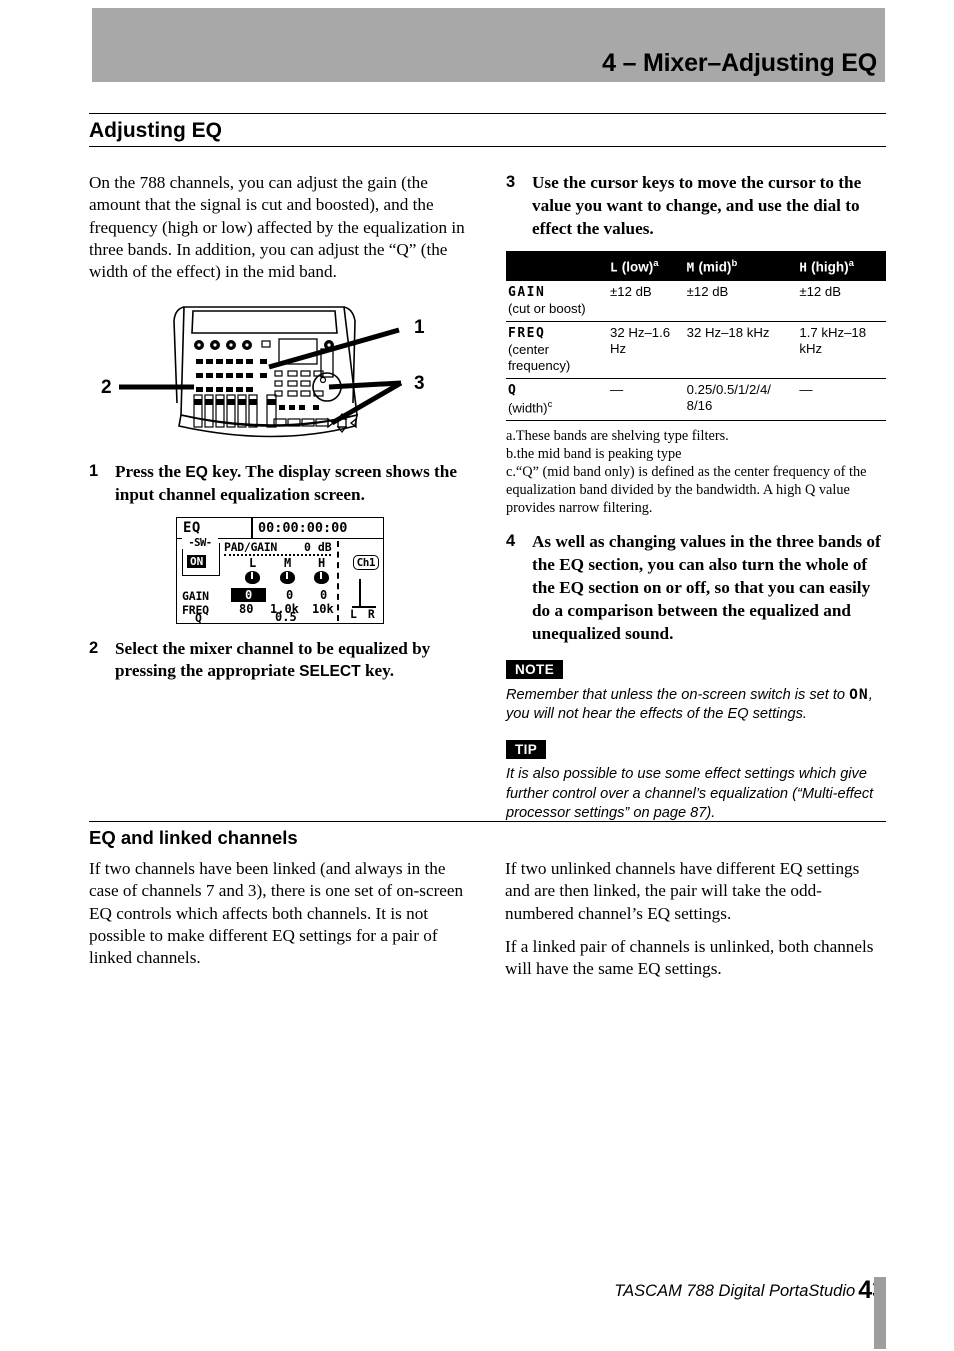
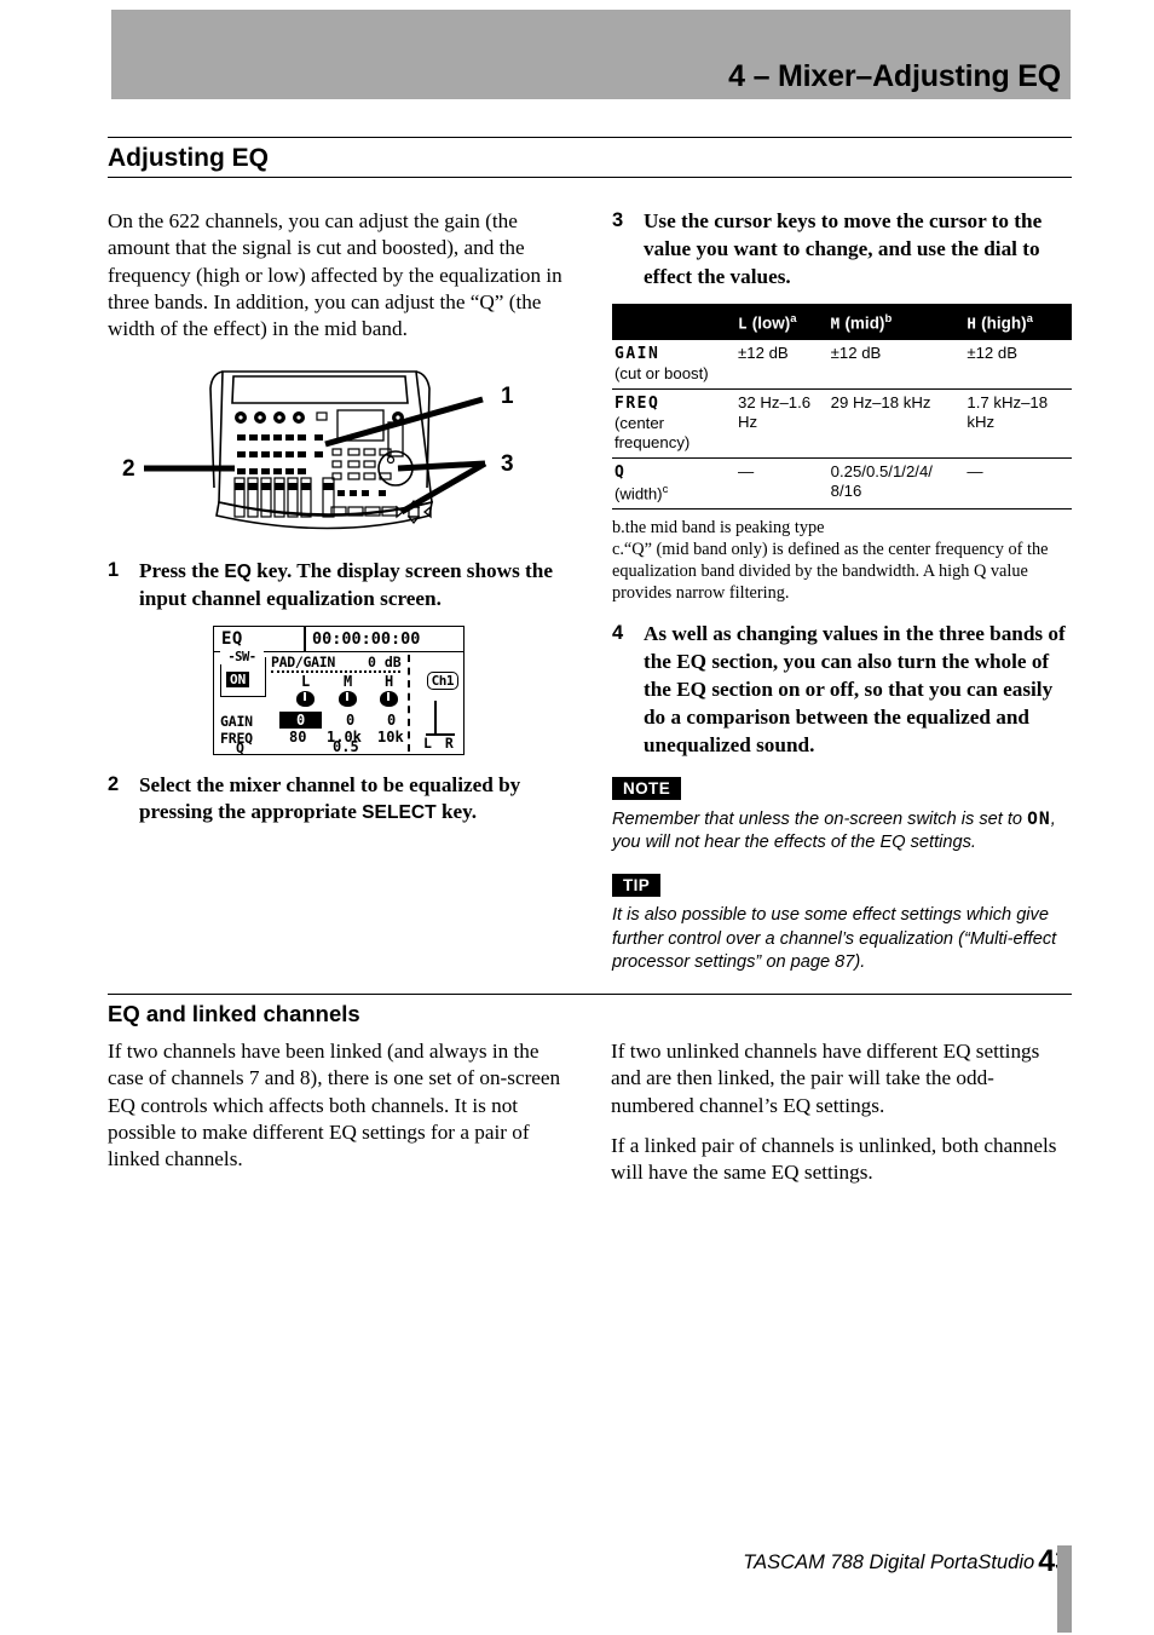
  4 – Mixer–Adjusting EQ
  Adjusting EQ
- On the 788 channels, you can adjust the gain (the amount that the signal is cut and boosted), and the frequency (high or low) affected by the equalization in three bands. In addition, you can adjust the “Q” (the width of the effect) in the mid band.
+ On the 622 channels, you can adjust the gain (the amount that the signal is cut and boosted), and the frequency (high or low) affected by the equalization in three bands. In addition, you can adjust the “Q” (the width of the effect) in the mid band.
  1
  2
  3
  1
  Press the EQ key. The display screen shows the input channel equalization screen.
  EQ
  00:00:00:00
  -SW-
  ON
  PAD/GAIN
  0 dB
  Ch1
  L
  M
  H
  GAIN
  0
  0
  0
  FREQ
  80
  1.0k
  10k
  Q
  0.5
  L R
  2
  Select the mixer channel to be equalized by pressing the appropriate SELECT key.
  3
  Use the cursor keys to move the cursor to the value you want to change, and use the dial to effect the values.
  	L (low)a	M (mid)b	H (high)a
  GAIN (cut or boost)	±12 dB	±12 dB	±12 dB
- FREQ (center frequency)	32 Hz–1.6 Hz	32 Hz–18 kHz	1.7 kHz–18 kHz
+ FREQ (center frequency)	32 Hz–1.6 Hz	29 Hz–18 kHz	1.7 kHz–18 kHz
  Q (width)c	—	0.25/0.5/1/2/4/ 8/16	—
- a.These bands are shelving type filters.
  b.the mid band is peaking type
  c.“Q” (mid band only) is defined as the center frequency of the equalization band divided by the bandwidth. A high Q value provides narrow filtering.
  4
  As well as changing values in the three bands of the EQ section, you can also turn the whole of the EQ section on or off, so that you can easily do a comparison between the equalized and unequalized sound.
  NOTE
  Remember that unless the on-screen switch is set to ON, you will not hear the effects of the EQ settings.
  TIP
  It is also possible to use some effect settings which give further control over a channel’s equalization (“Multi-effect processor settings” on page 87).
  EQ and linked channels
- If two channels have been linked (and always in the case of channels 7 and 3), there is one set of on-screen EQ controls which affects both channels. It is not possible to make different EQ settings for a pair of linked channels.
+ If two channels have been linked (and always in the case of channels 7 and 8), there is one set of on-screen EQ controls which affects both channels. It is not possible to make different EQ settings for a pair of linked channels.
  If two unlinked channels have different EQ settings and are then linked, the pair will take the odd-numbered channel’s EQ settings.
  If a linked pair of channels is unlinked, both channels will have the same EQ settings.
  TASCAM 788 Digital PortaStudio 4
